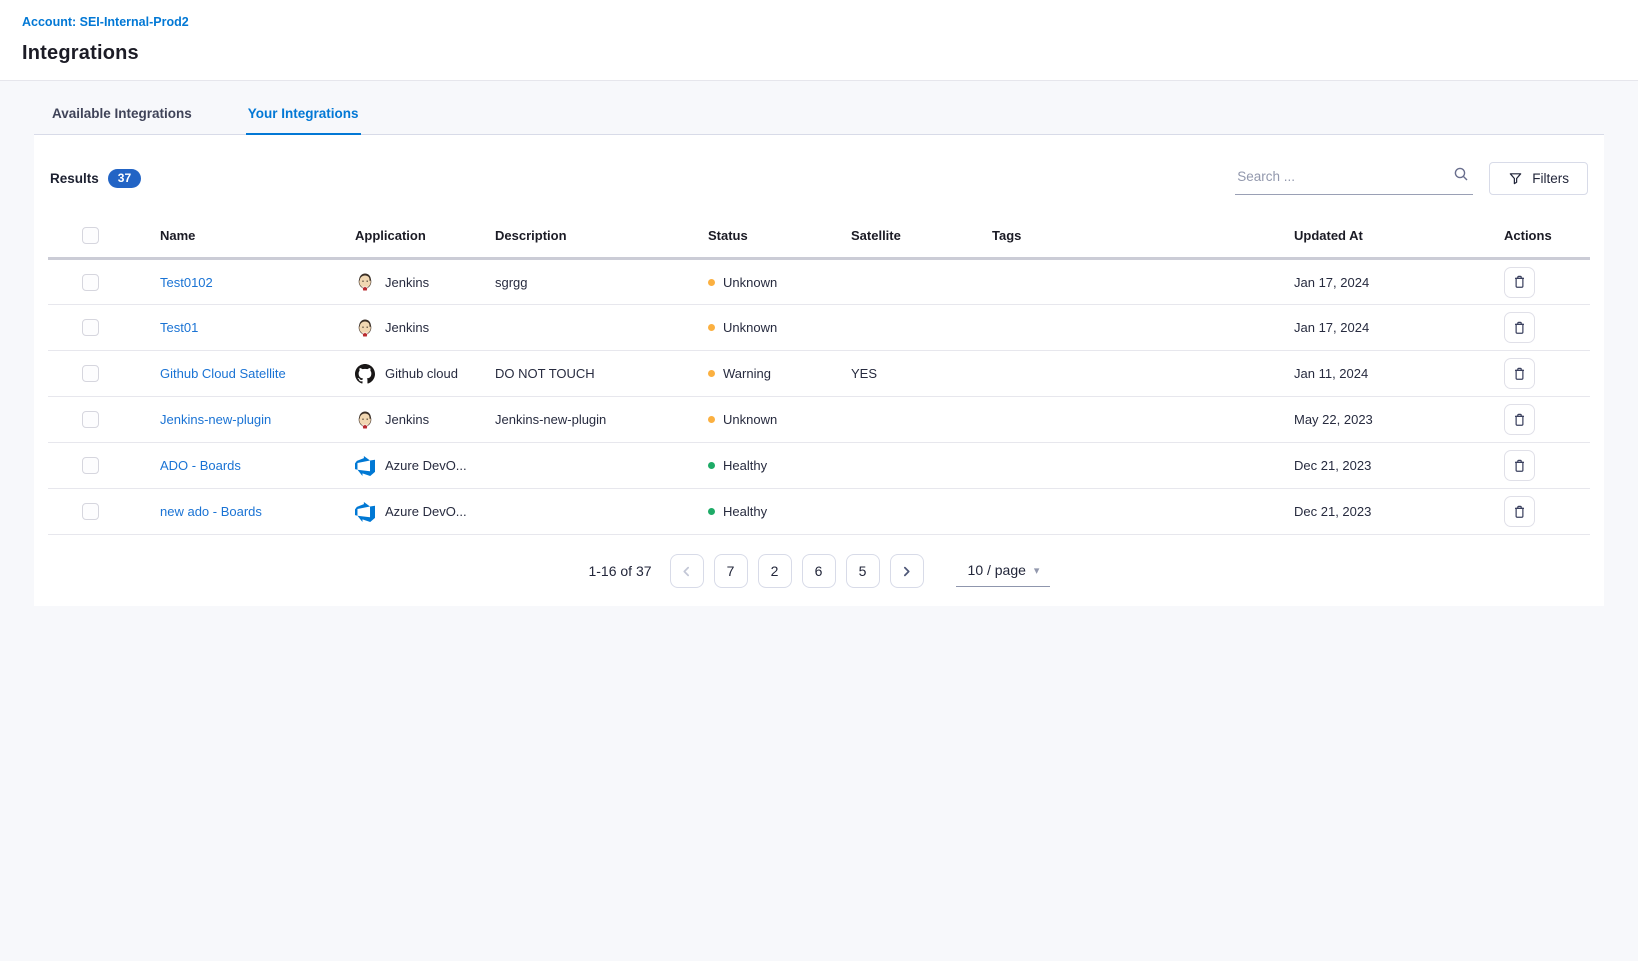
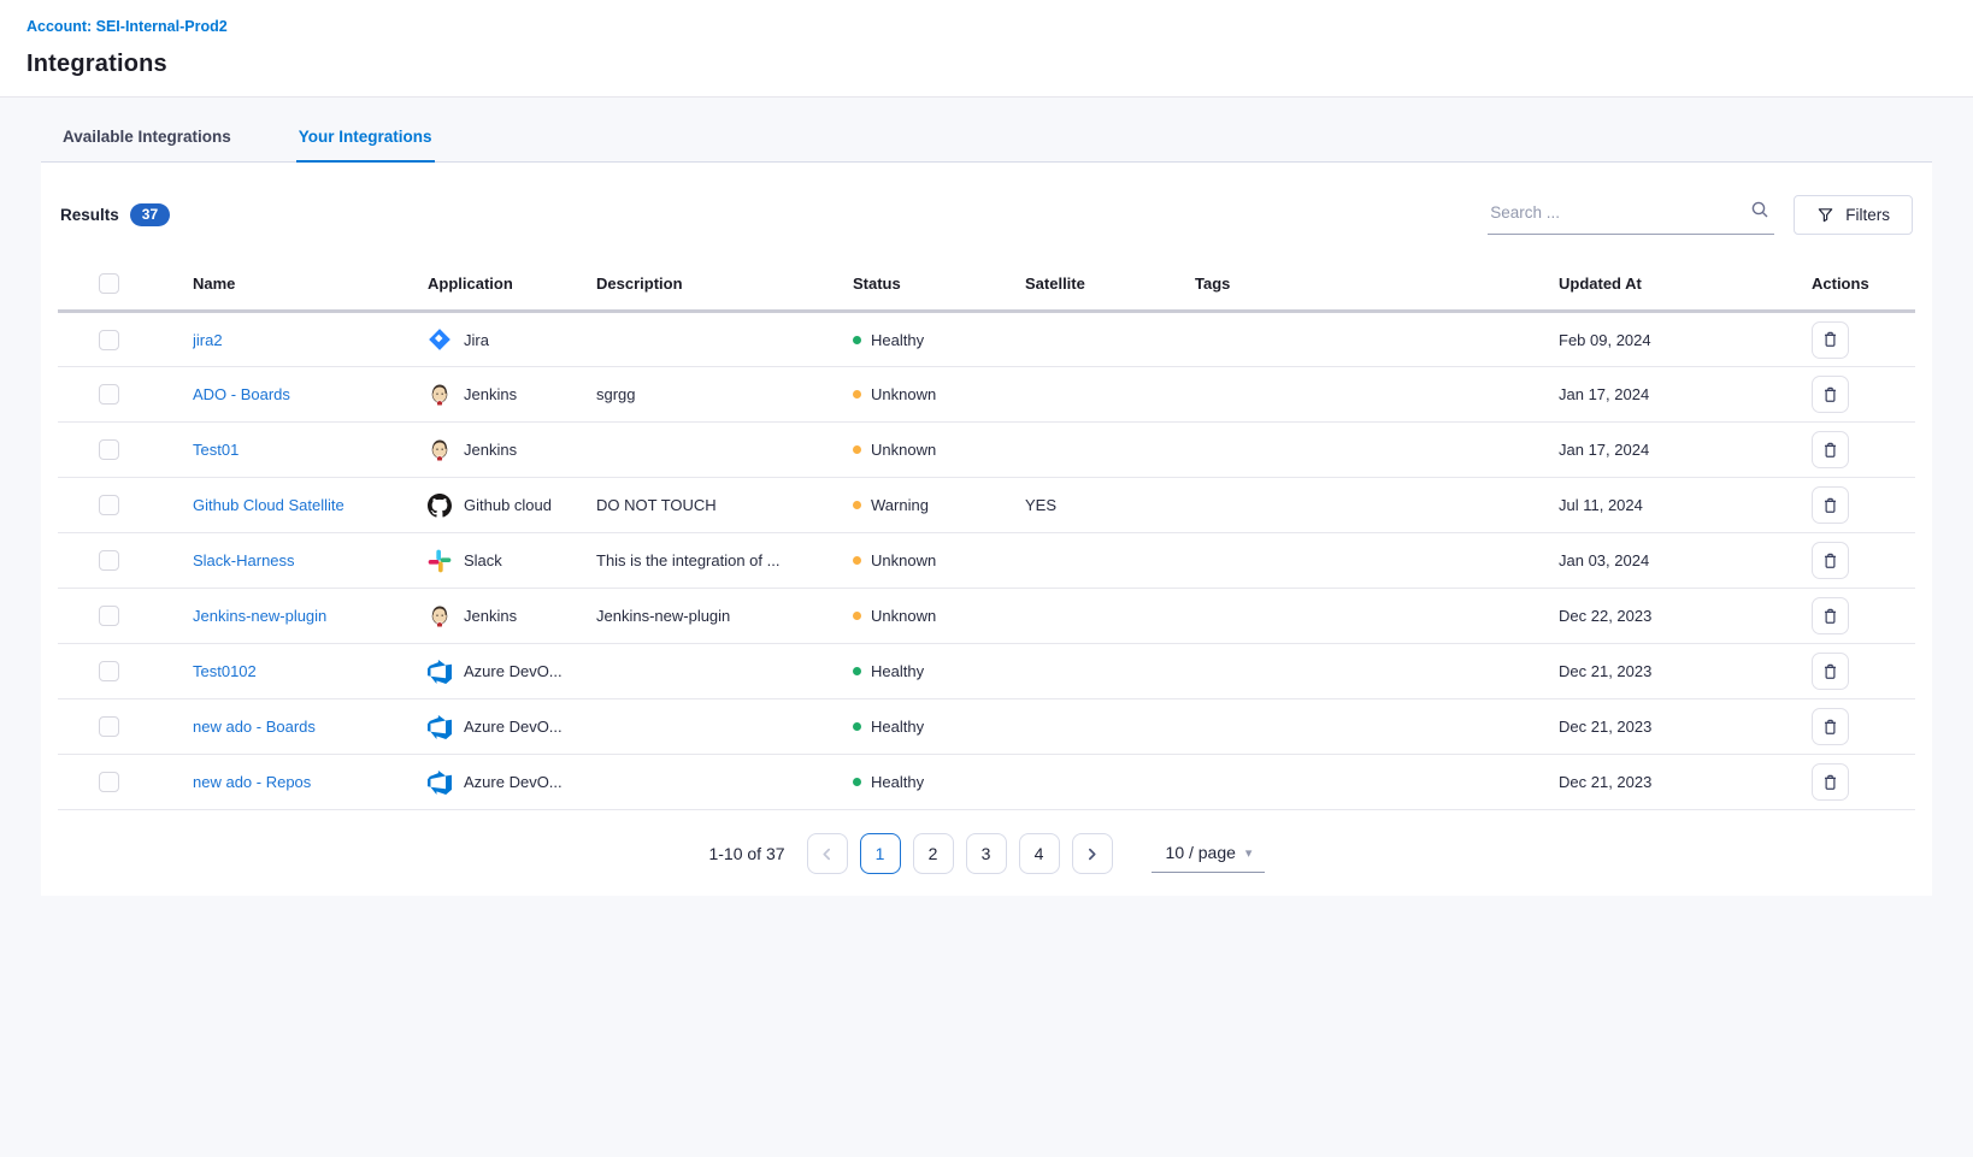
  Account: SEI-Internal-Prod2
  Integrations
  Available Integrations
  Your Integrations
  Results
  37
  Search ...
  Filters
  	Name	Application	Description	Status	Satellite	Tags	Updated At	Actions
+ 	jira2	Jira		Healthy			Feb 09, 2024
- 	Test0102	Jenkins	sgrgg	Unknown			Jan 17, 2024
+ 	ADO - Boards	Jenkins	sgrgg	Unknown			Jan 17, 2024
  	Test01	Jenkins		Unknown			Jan 17, 2024
- 	Github Cloud Satellite	Github cloud	DO NOT TOUCH	Warning	YES		Jan 11, 2024
+ 	Github Cloud Satellite	Github cloud	DO NOT TOUCH	Warning	YES		Jul 11, 2024
+ 	Slack-Harness	Slack	This is the integration of ...	Unknown			Jan 03, 2024
- 	Jenkins-new-plugin	Jenkins	Jenkins-new-plugin	Unknown			May 22, 2023
+ 	Jenkins-new-plugin	Jenkins	Jenkins-new-plugin	Unknown			Dec 22, 2023
- 	ADO - Boards	Azure DevO...		Healthy			Dec 21, 2023
+ 	Test0102	Azure DevO...		Healthy			Dec 21, 2023
  	new ado - Boards	Azure DevO...		Healthy			Dec 21, 2023
+ 	new ado - Repos	Azure DevO...		Healthy			Dec 21, 2023
- 1-16 of 37
+ 1-10 of 37
- 7
+ 1
  2
- 6
+ 3
- 5
+ 4
  10 / page
  ▾
